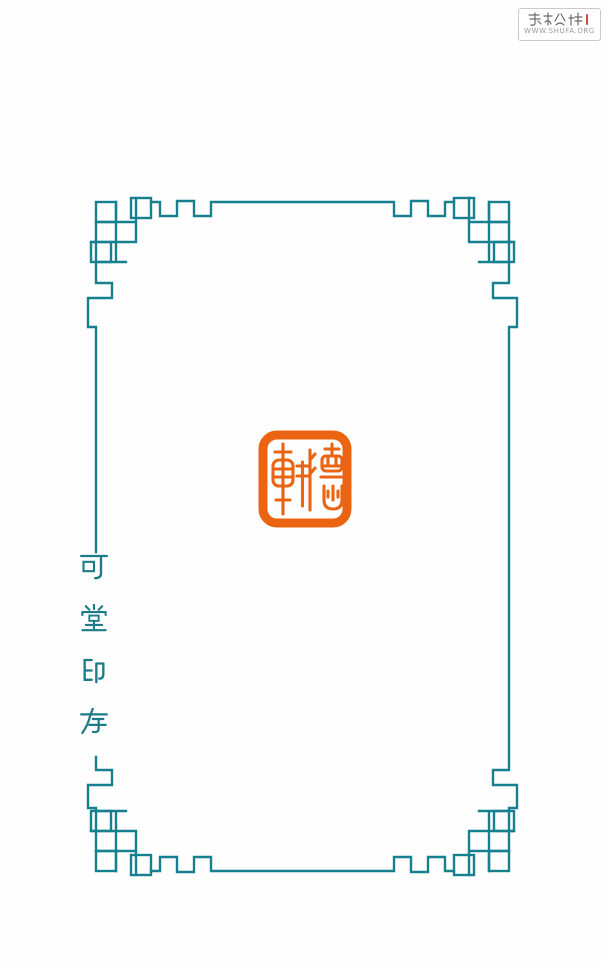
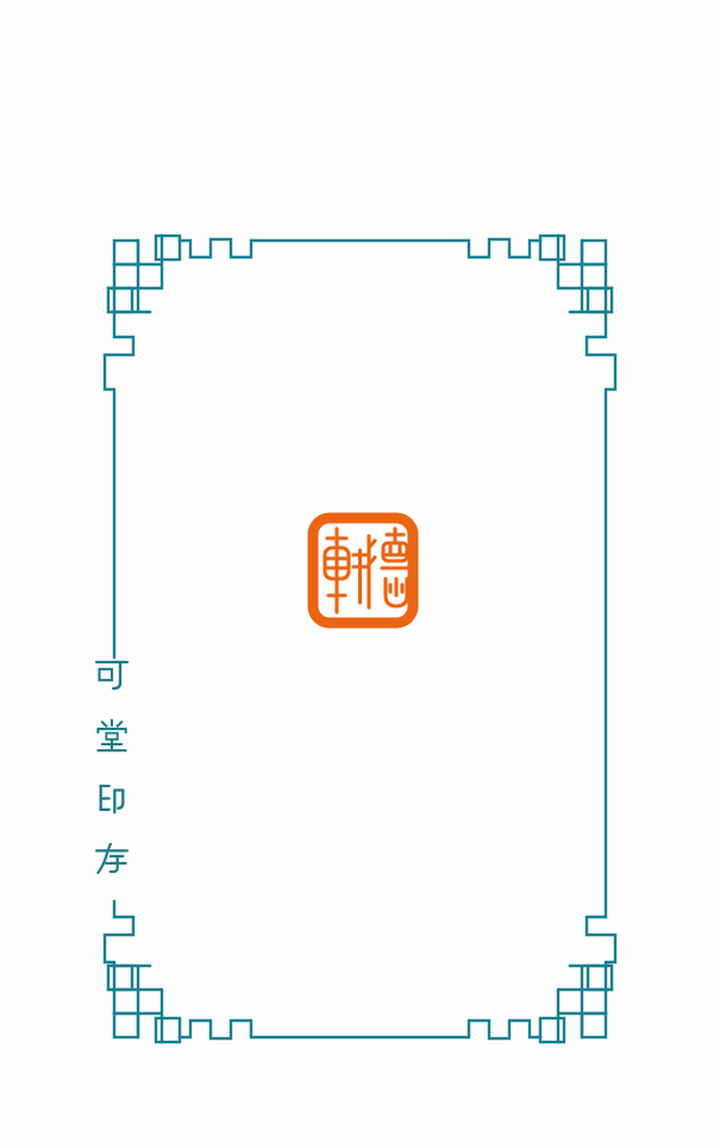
- WWW.SHUFA.ORG
